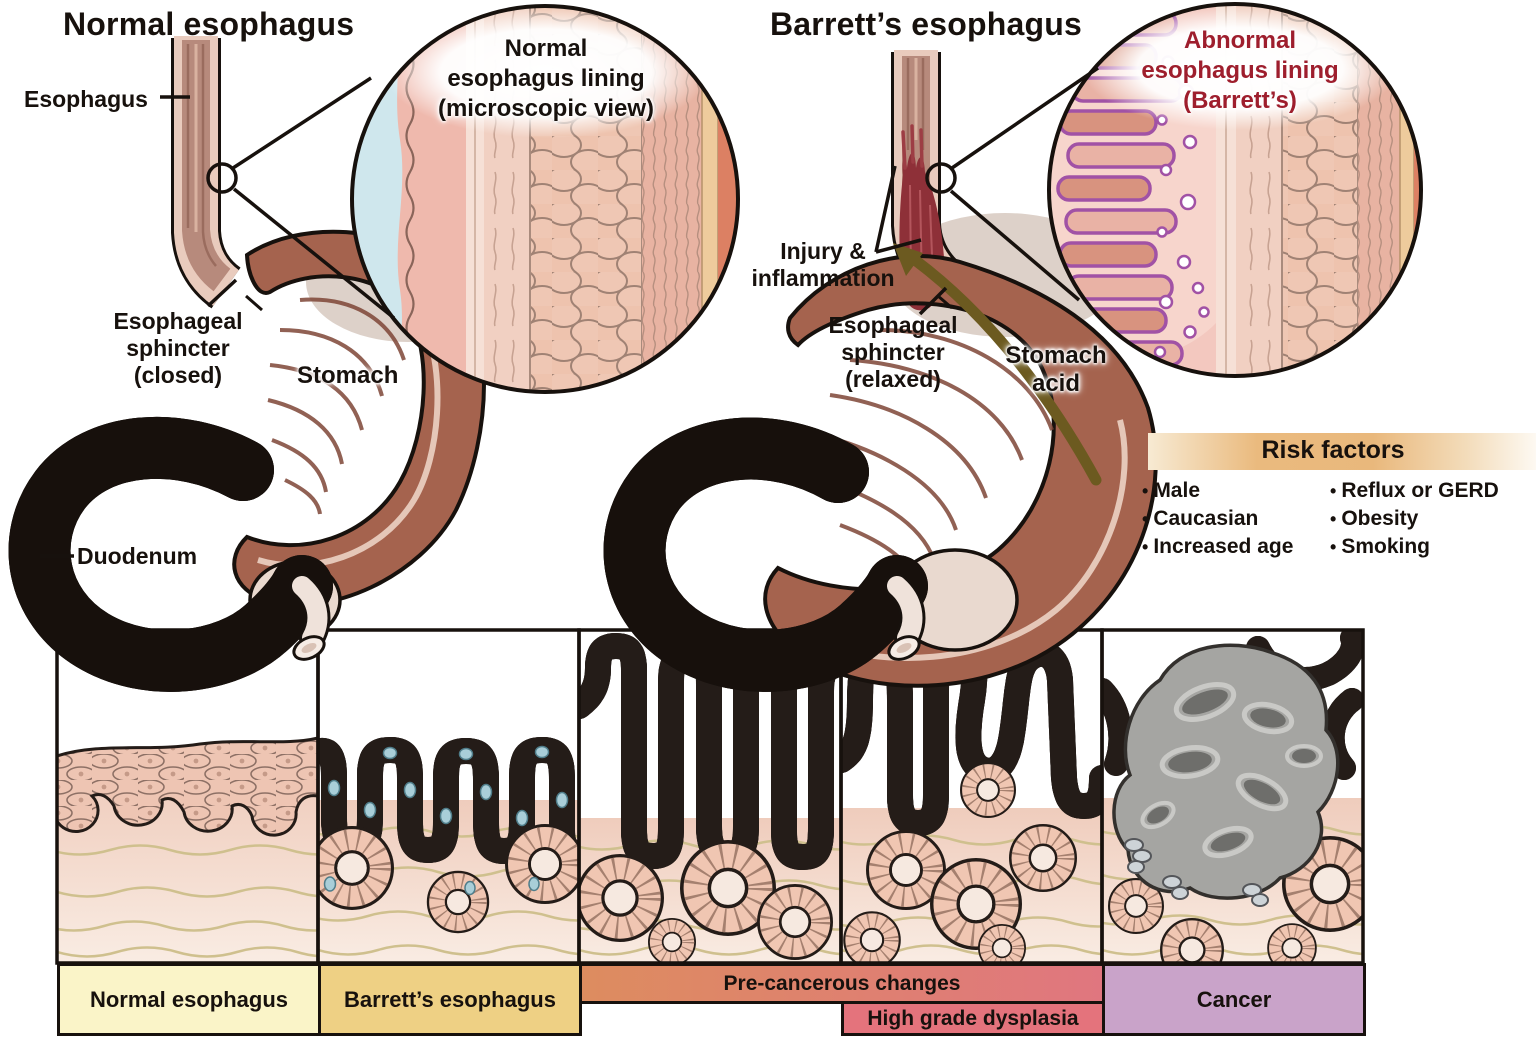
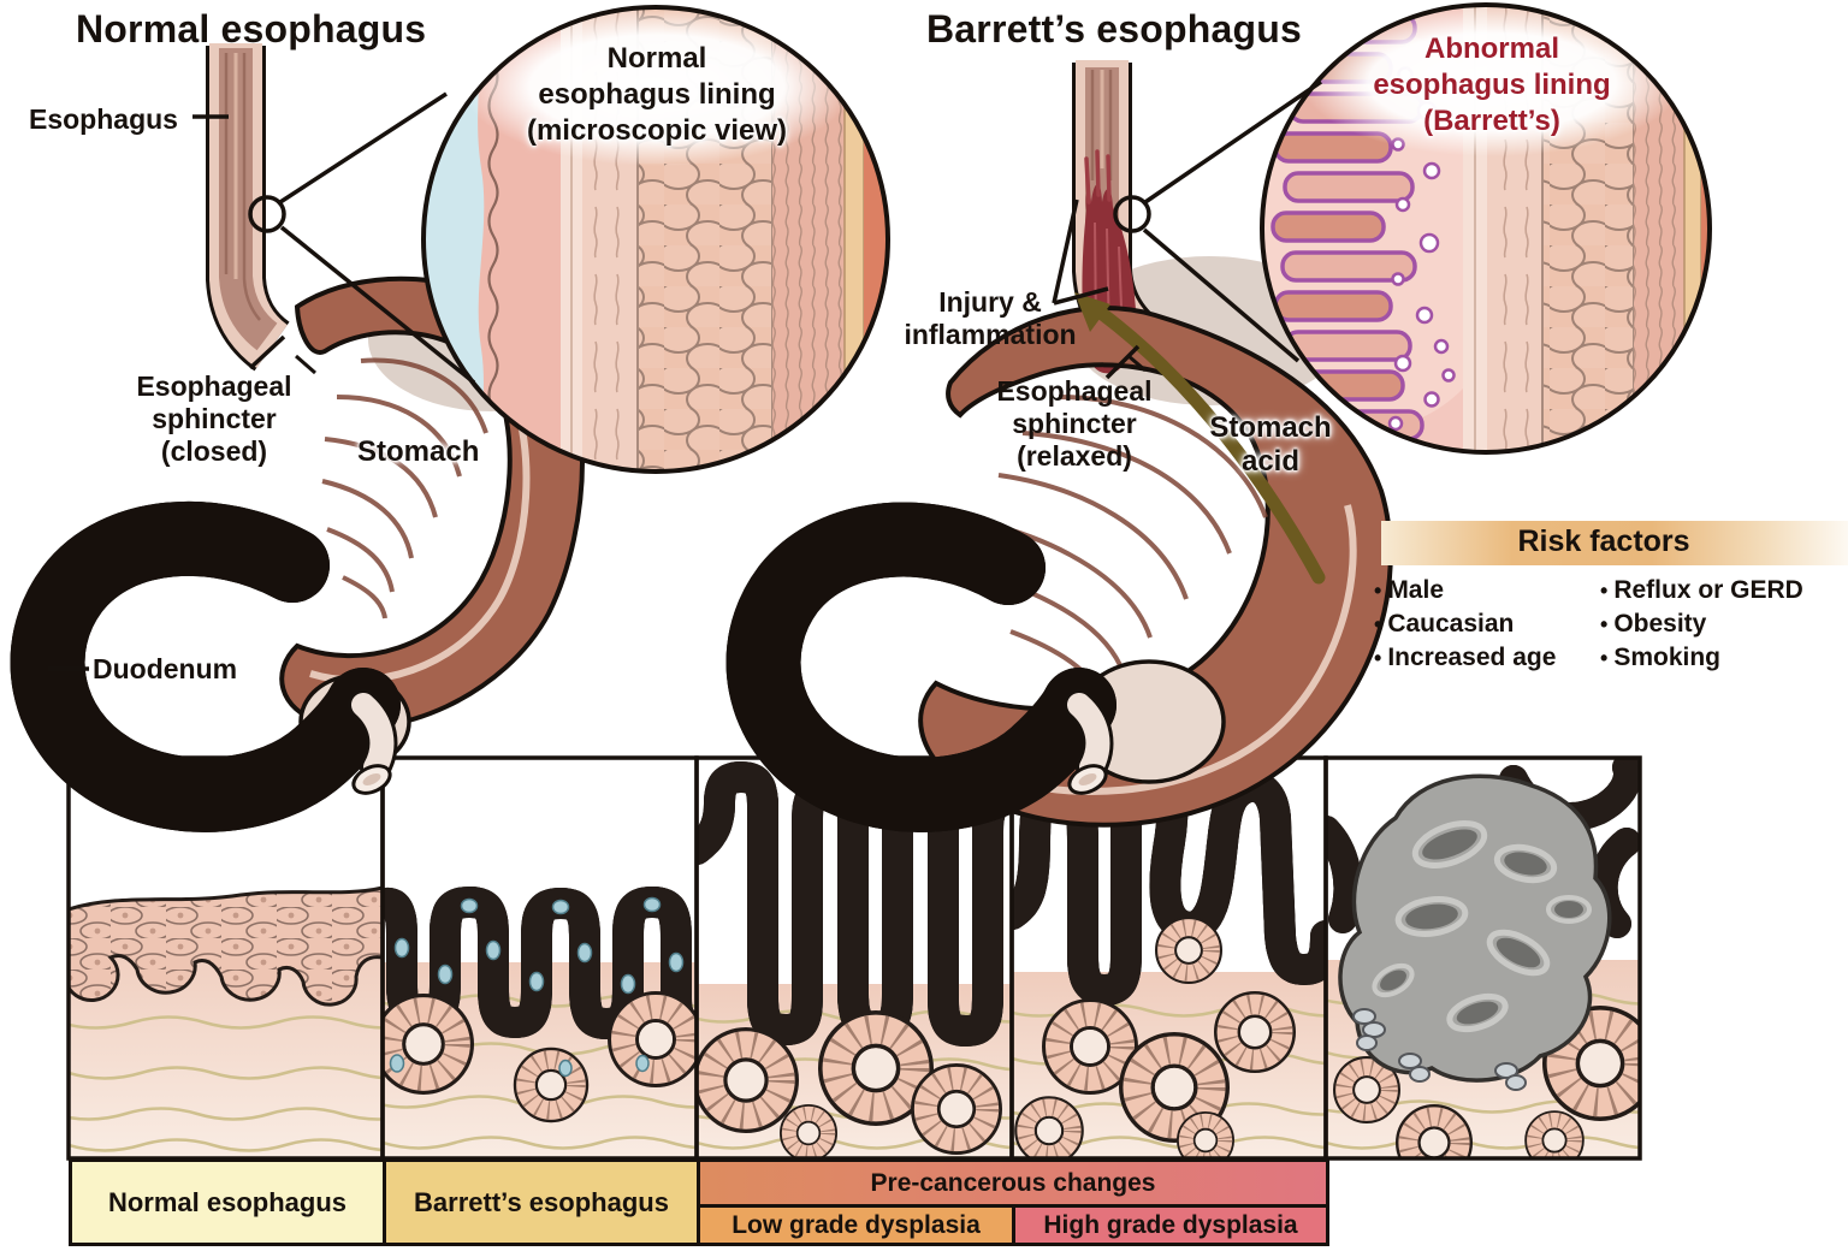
  Normal esophagus
  Barrett’s esophagus
  Esophagus
  Esophageal
  sphincter
  (closed)
  Stomach
  Duodenum
  Normal
  esophagus lining
  (microscopic view)
  Injury &
  inflammation
  Esophageal
  sphincter
  (relaxed)
  Stomach
  acid
  Abnormal
  esophagus lining
  (Barrett’s)
  Risk factors
  Male
  Caucasian
  Increased age
  Reflux or GERD
  Obesity
  Smoking
  Normal esophagus
  Barrett’s esophagus
  Pre-cancerous changes
+ Low grade dysplasia
  High grade dysplasia
- Cancer
